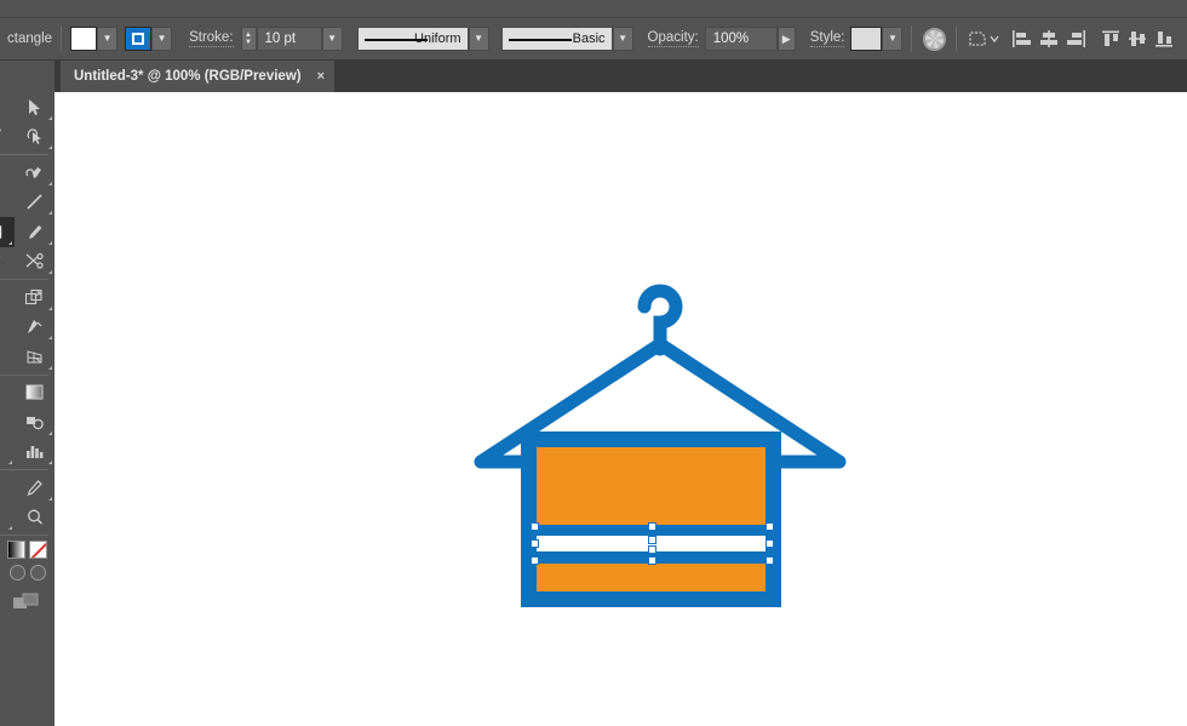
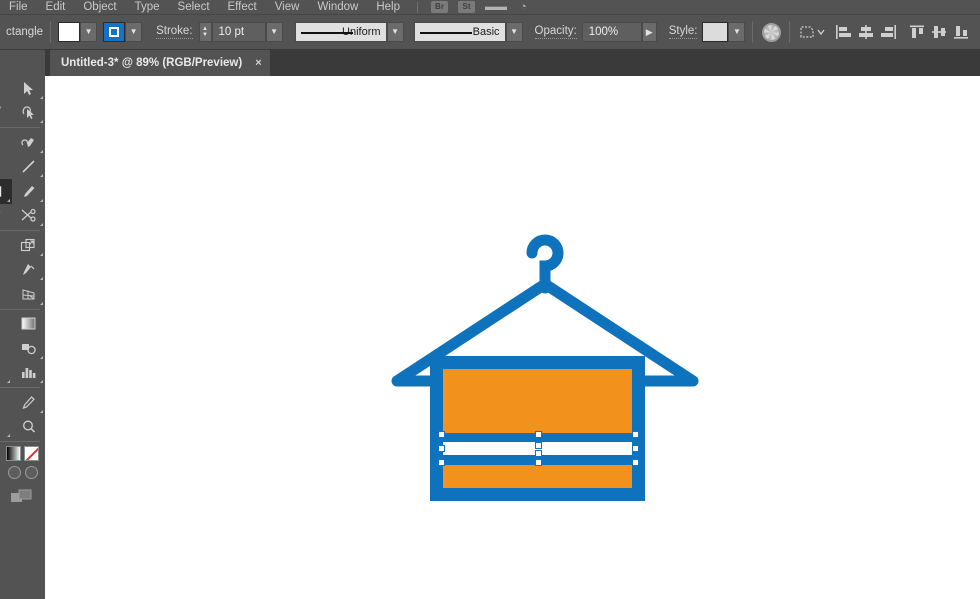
+ File
+ Edit
+ Object
+ Type
+ Select
+ Effect
+ View
+ Window
+ Help
+ Br
+ St
+ ▬▬
+ ◔
  ctangle
  ▼
  ▼
  Stroke:
  10 pt
  ▼
  niform
  ▼
  Basic
  ▼
  Opacity:
  100%
  ▶
  Style:
  ▼
- Untitled-3* @ 100% (RGB/Preview)
+ Untitled-3* @ 89% (RGB/Preview)
  ×
